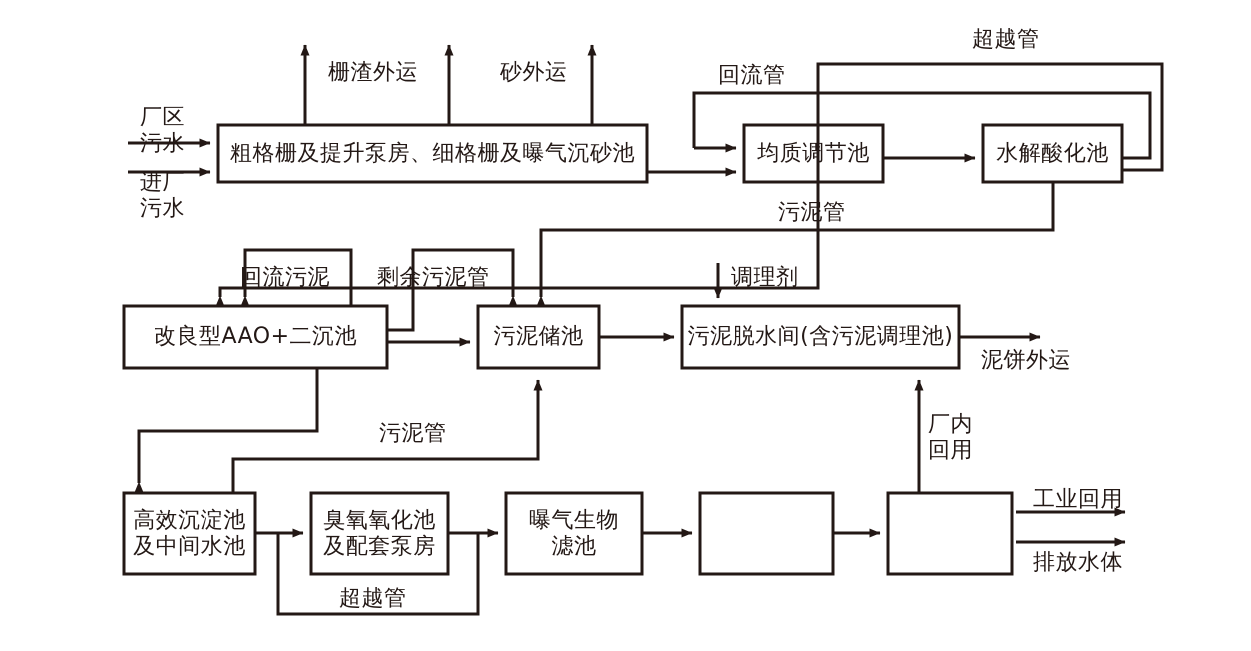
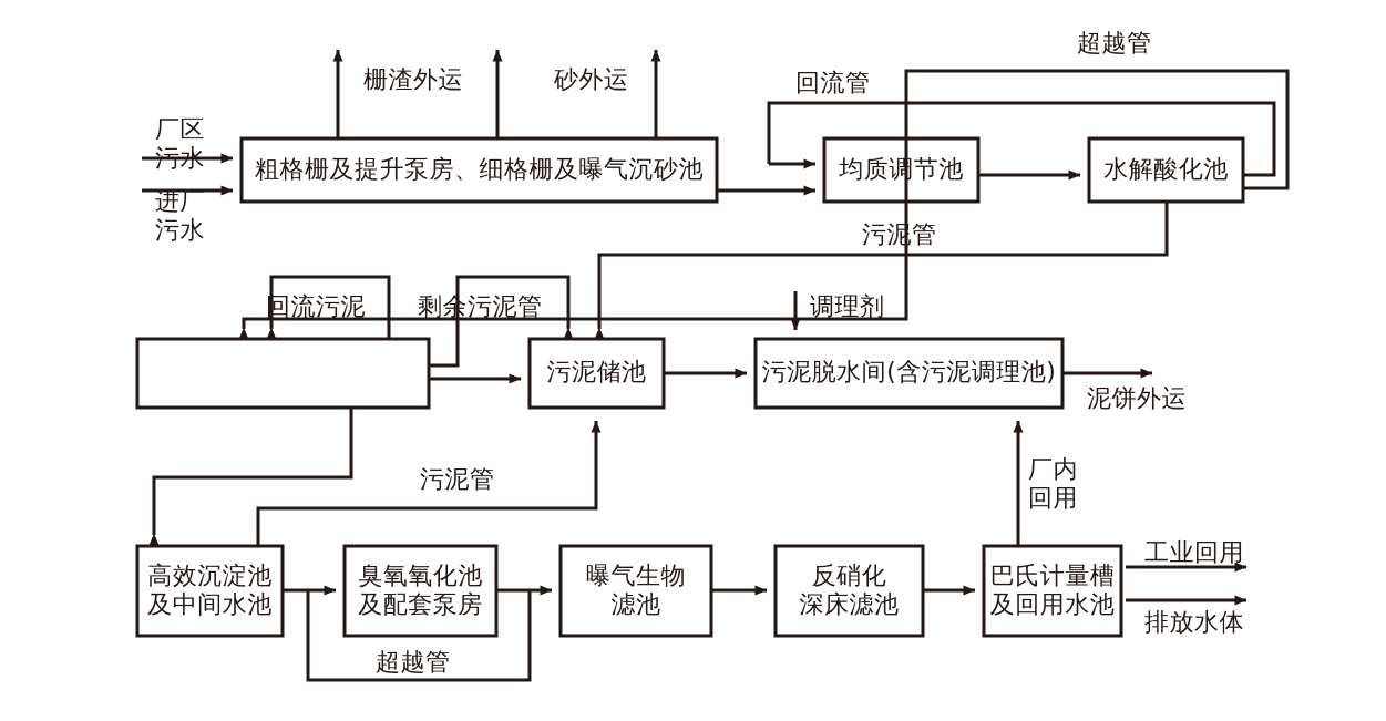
  粗格栅及提升泵房、细格栅及曝气沉砂池
  均质调节池
  水解酸化池
- 改良型AAO+二沉池
  污泥储池
  污泥脱水间(含污泥调理池)
  高效沉淀池
  及中间水池
  臭氧氧化池
  及配套泵房
  曝气生物
  滤池
+ 反硝化
+ 深床滤池
+ 巴氏计量槽
+ 及回用水池
  厂区
  污水
  进厂
  污水
  栅渣外运
  砂外运
  回流管
  超越管
  污泥管
  回流污泥
  剩余污泥管
  调理剂
  泥饼外运
  污泥管
  厂内
  回用
  超越管
  工业回用
  排放水体
